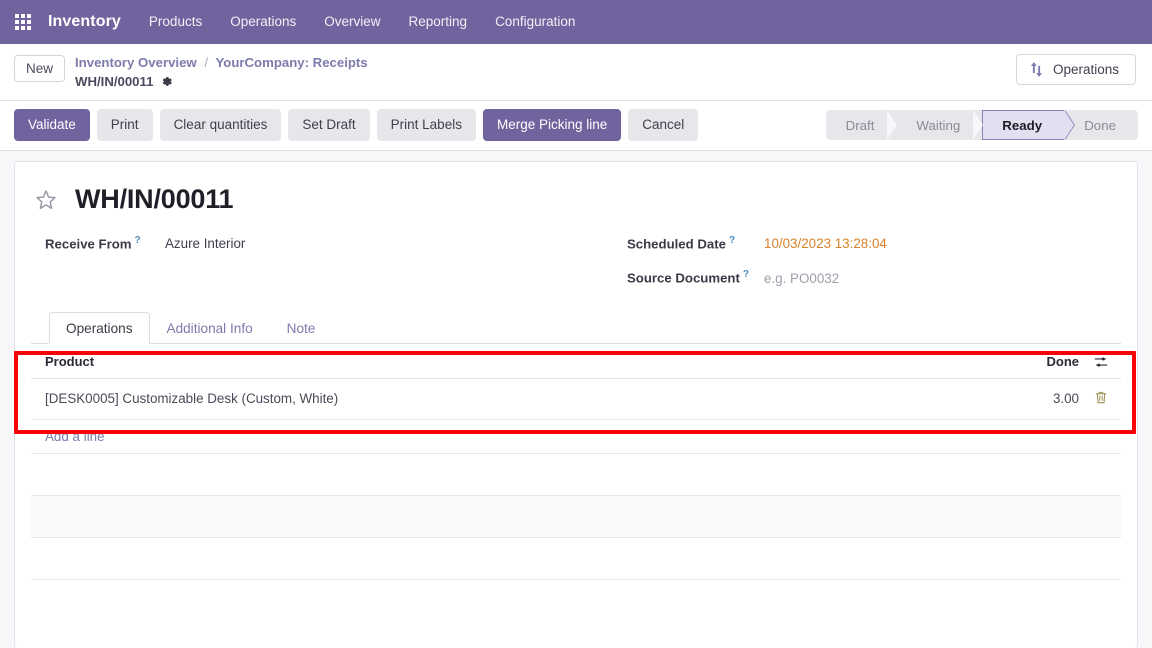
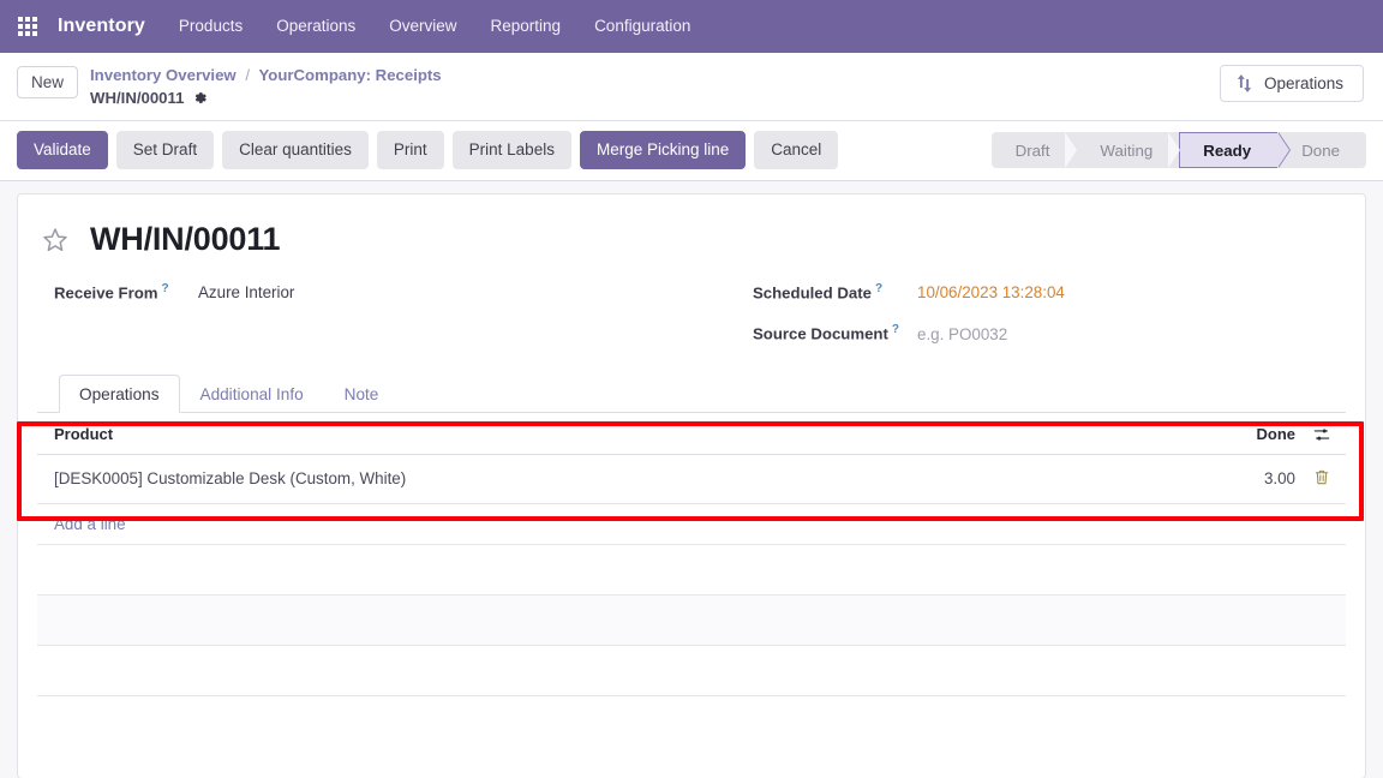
  Inventory
  Products
  Operations
  Overview
  Reporting
  Configuration
  New
  Inventory Overview / YourCompany: Receipts
  WH/IN/00011
  Operations
  Validate
- Print
+ Set Draft
  Clear quantities
- Set Draft
+ Print
  Print Labels
  Merge Picking line
  Cancel
  Draft
  Waiting
  Ready
  Done
  WH/IN/00011
  Receive From ?
  Azure Interior
  Scheduled Date ?
- 10/03/2023 13:28:04
+ 10/06/2023 13:28:04
  Source Document ?
  e.g. PO0032
  Operations
  Additional Info
  Note
  Product	Done
  [DESK0005] Customizable Desk (Custom, White)	3.00
  Add a line
